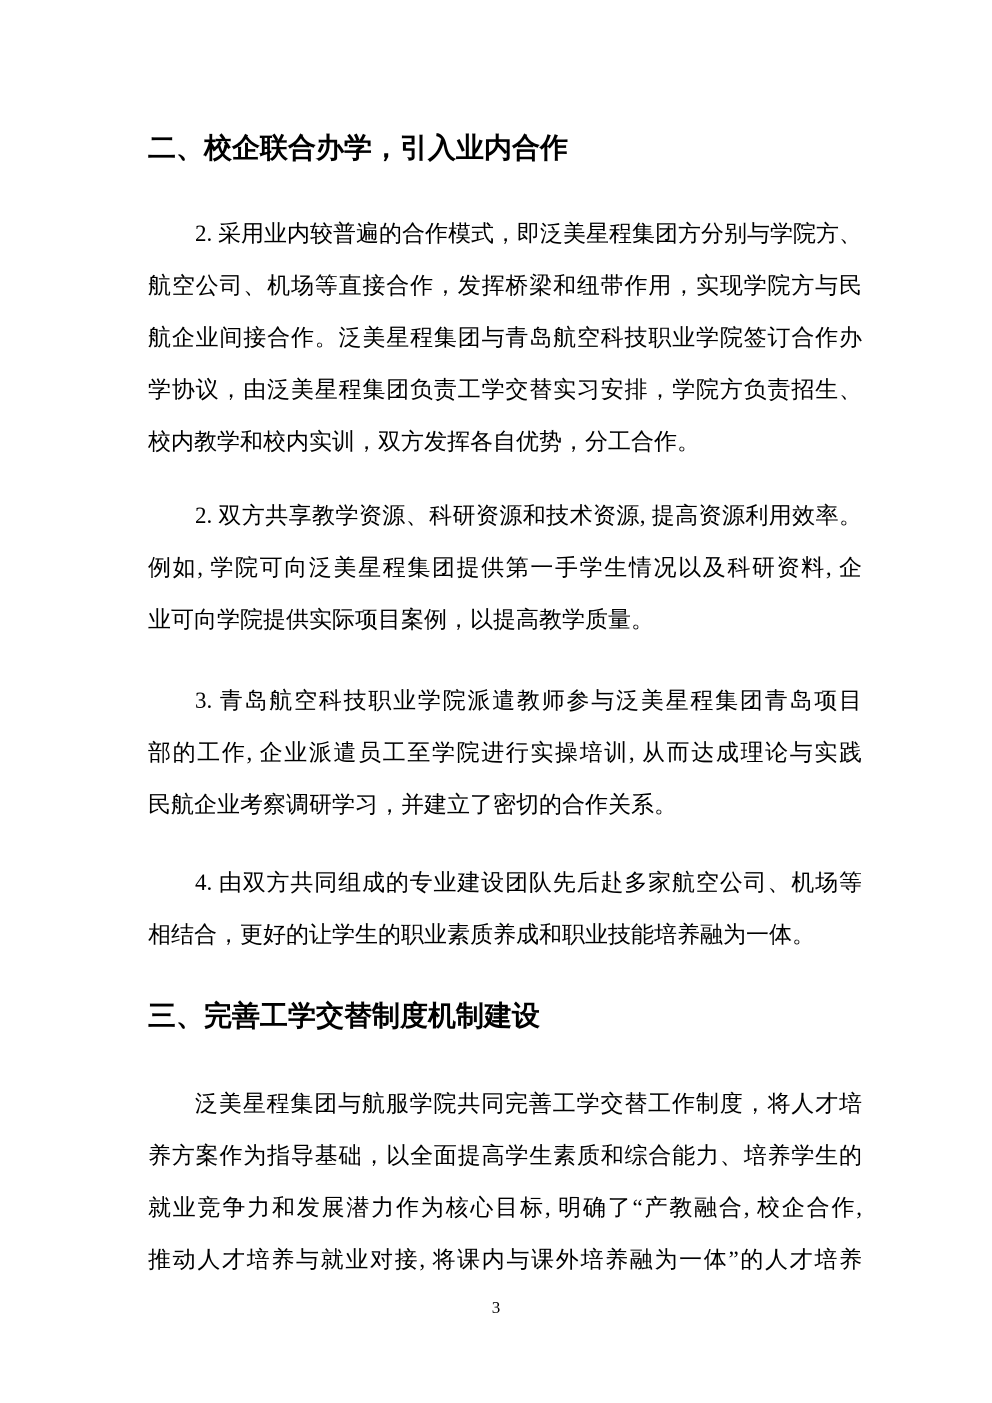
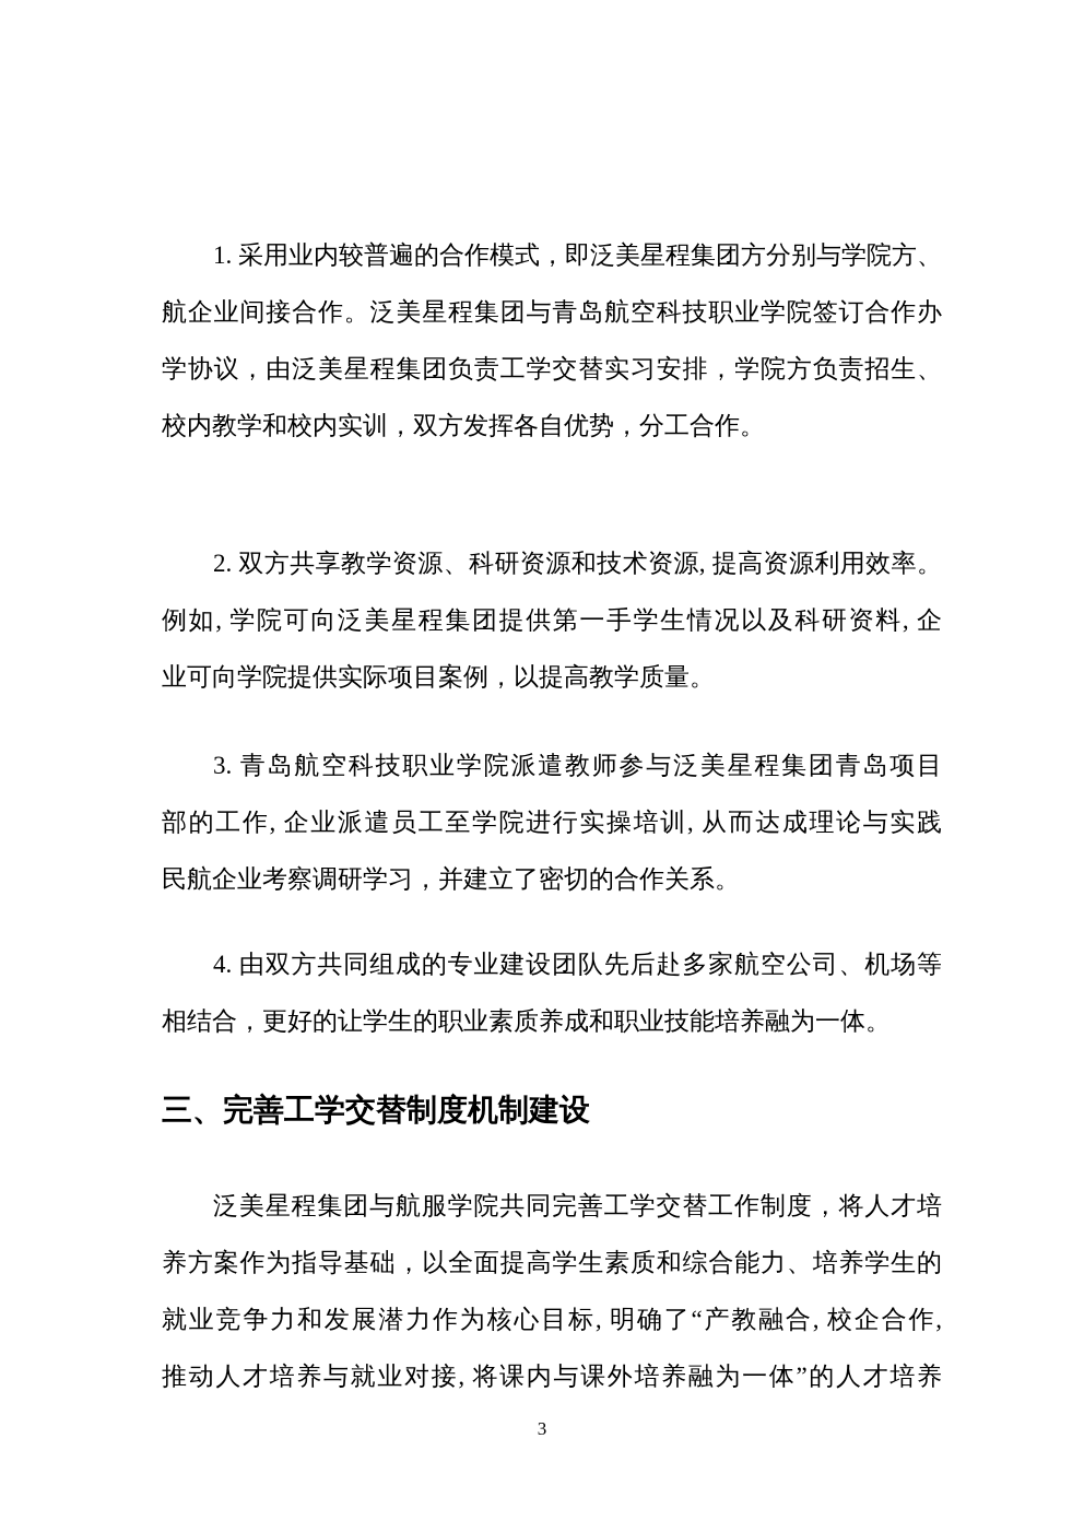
- 二、校企联合办学，引入业内合作
- 2. 采用业内较普遍的合作模式，即泛美星程集团方分别与学院方、
+ 1. 采用业内较普遍的合作模式，即泛美星程集团方分别与学院方、
- 航空公司、机场等直接合作，发挥桥梁和纽带作用，实现学院方与民
  航企业间接合作。泛美星程集团与青岛航空科技职业学院签订合作办
  学协议，由泛美星程集团负责工学交替实习安排，学院方负责招生、
  校内教学和校内实训，双方发挥各自优势，分工合作。
  2. 双方共享教学资源、科研资源和技术资源, 提高资源利用效率。
  例如, 学院可向泛美星程集团提供第一手学生情况以及科研资料, 企
  业可向学院提供实际项目案例，以提高教学质量。
  3. 青岛航空科技职业学院派遣教师参与泛美星程集团青岛项目
  部的工作, 企业派遣员工至学院进行实操培训, 从而达成理论与实践
  民航企业考察调研学习，并建立了密切的合作关系。
  4. 由双方共同组成的专业建设团队先后赴多家航空公司、机场等
  相结合，更好的让学生的职业素质养成和职业技能培养融为一体。
  三、完善工学交替制度机制建设
  泛美星程集团与航服学院共同完善工学交替工作制度，将人才培
  养方案作为指导基础，以全面提高学生素质和综合能力、培养学生的
  就业竞争力和发展潜力作为核心目标, 明确了“产教融合, 校企合作,
  推动人才培养与就业对接, 将课内与课外培养融为一体”的人才培养
  3
